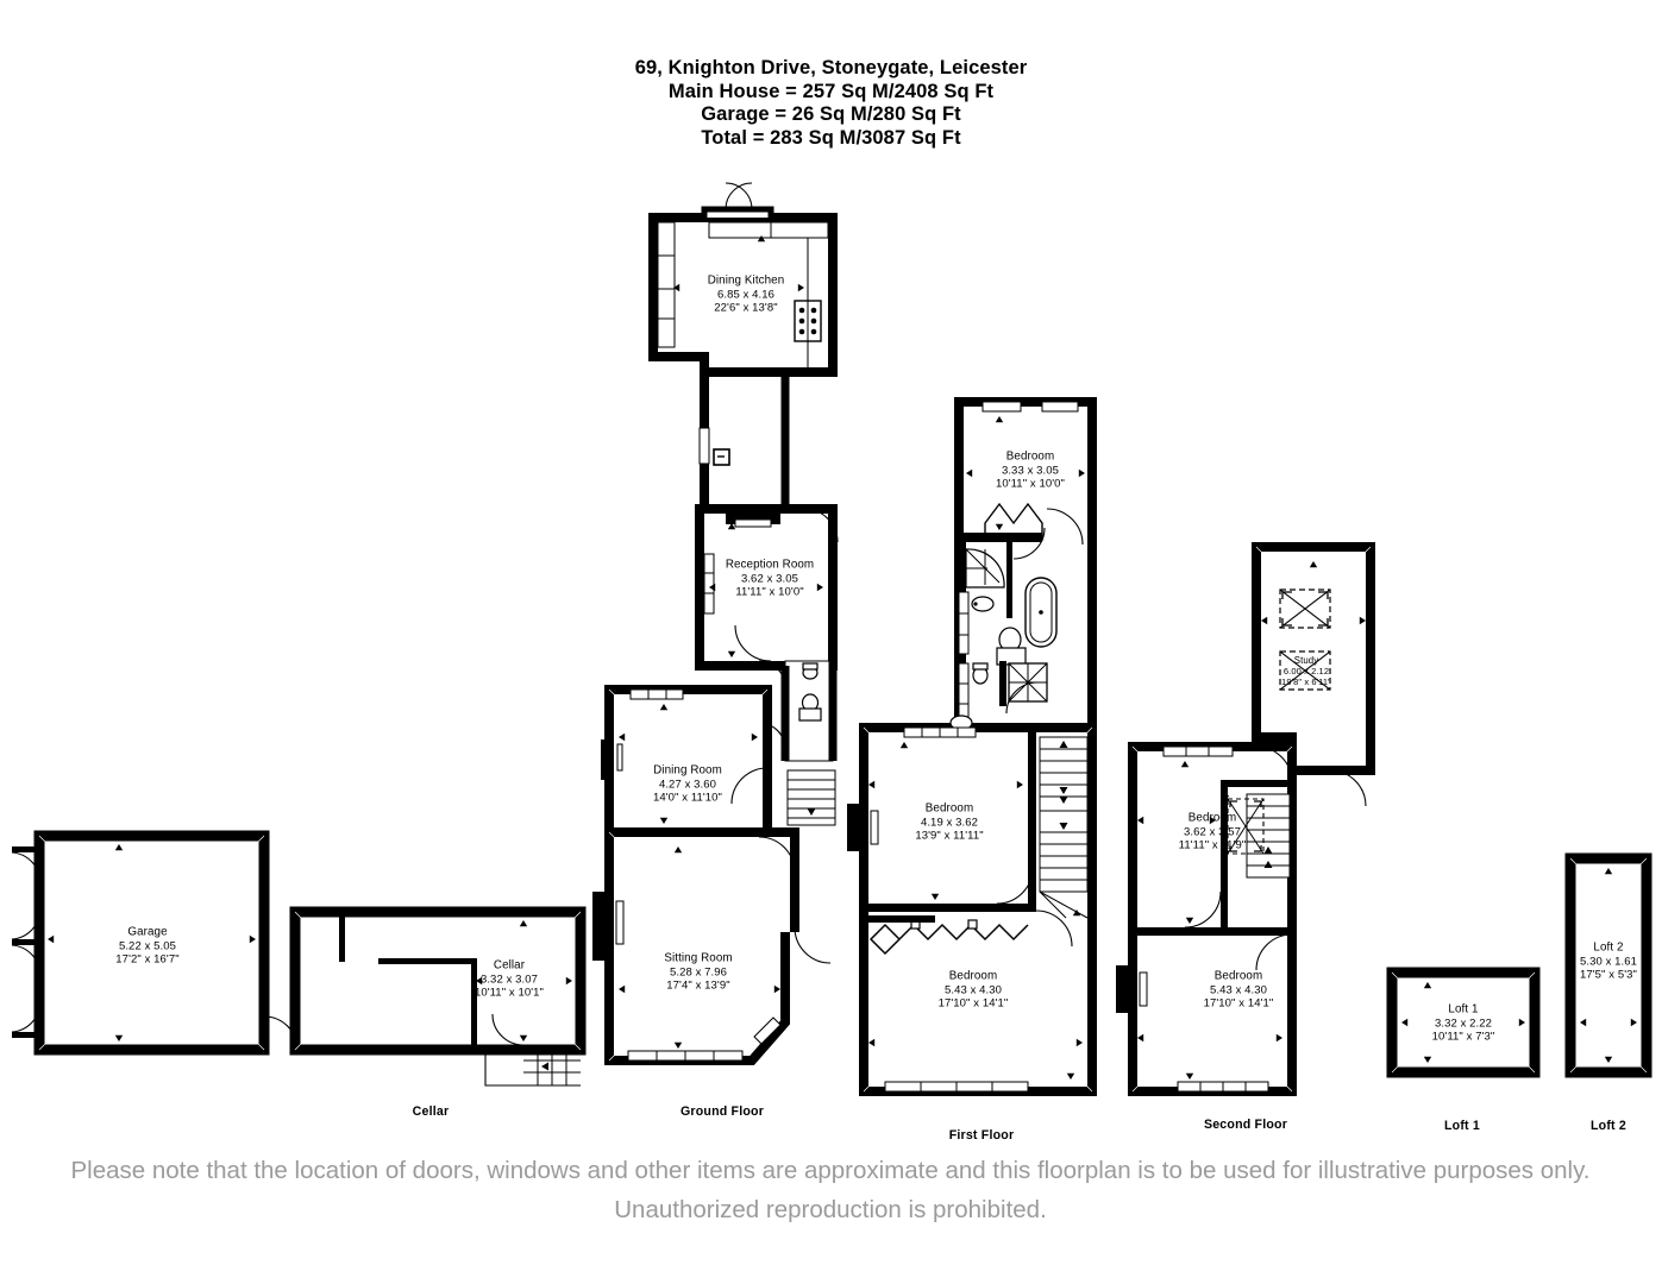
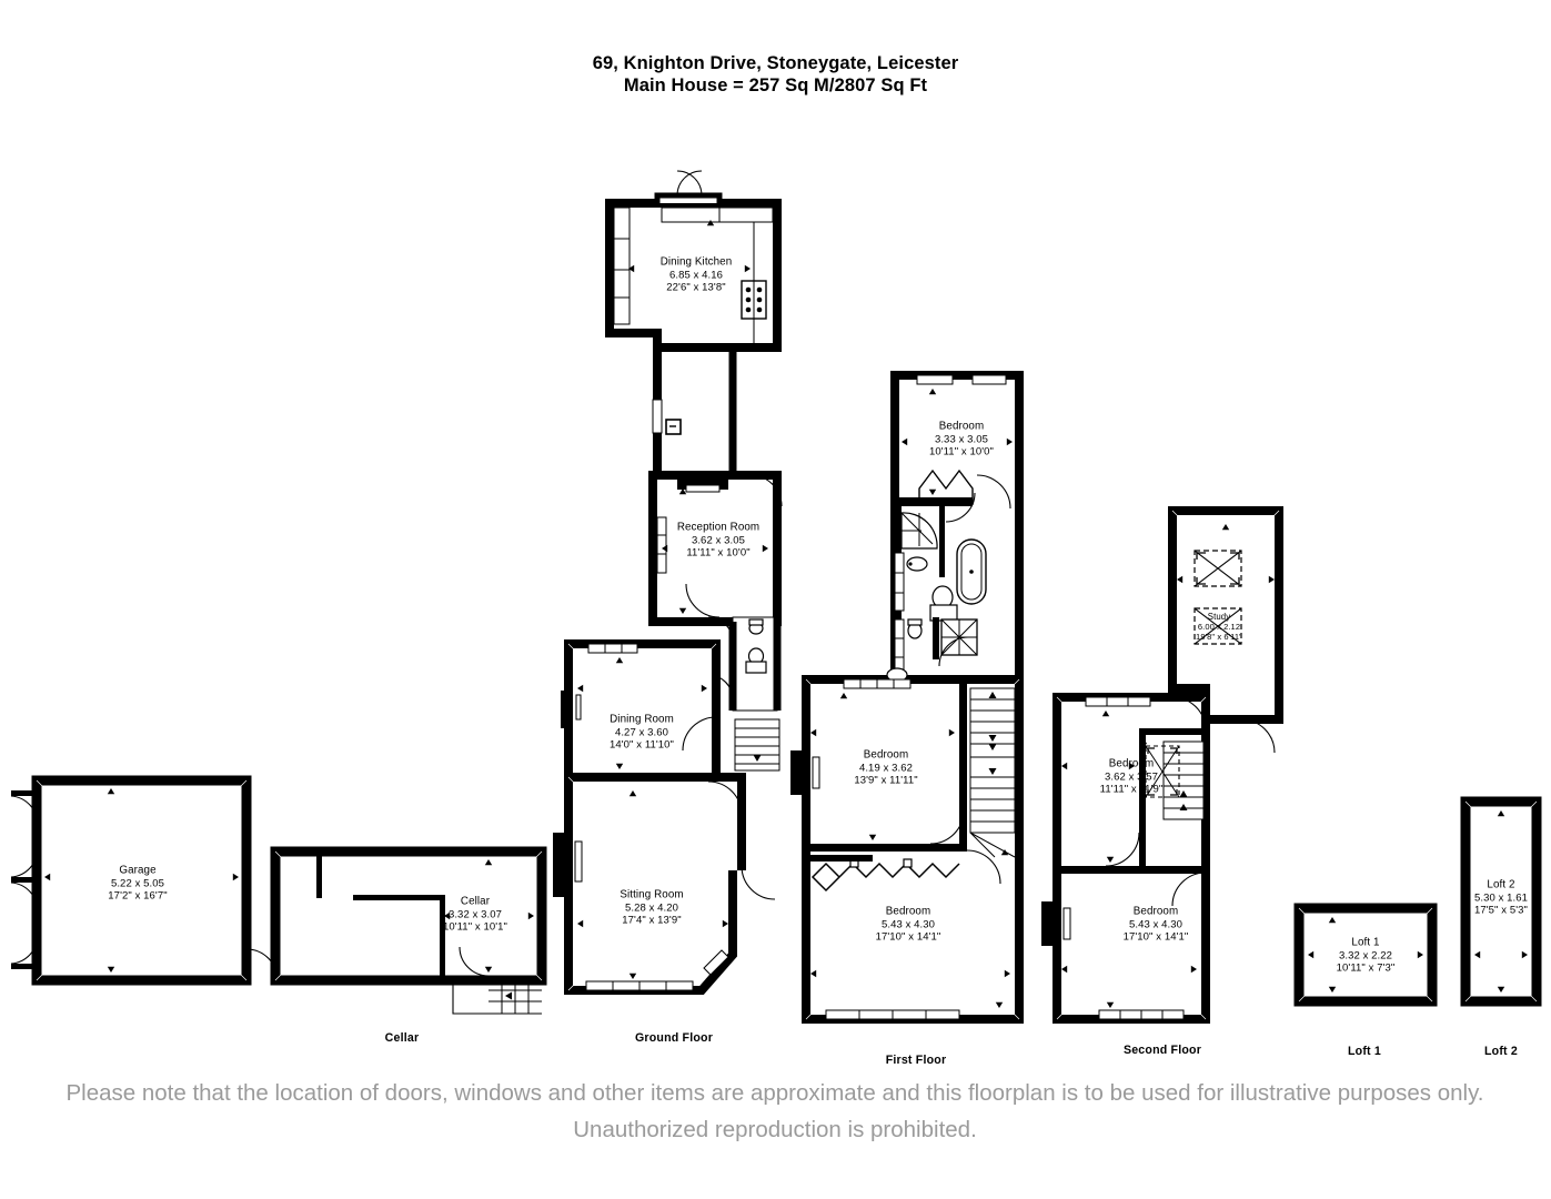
  69, Knighton Drive, Stoneygate, Leicester
- Main House = 257 Sq M/2408 Sq Ft
+ Main House = 257 Sq M/2807 Sq Ft
- Garage = 26 Sq M/280 Sq Ft
- Total = 283 Sq M/3087 Sq Ft
  Dining Kitchen
  6.85 x 4.16
  22'6" x 13'8"
  Reception Room
  3.62 x 3.05
  11'11" x 10'0"
  Dining Room
  4.27 x 3.60
  14'0" x 11'10"
  Sitting Room
- 5.28 x 7.96
+ 5.28 x 4.20
  17'4" x 13'9"
  Garage
  5.22 x 5.05
  17'2" x 16'7"
  Cellar
  3.32 x 3.07
  10'11" x 10'1"
  Bedroom
  3.33 x 3.05
  10'11" x 10'0"
  Bedroom
  4.19 x 3.62
  13'9" x 11'11"
  Bedroom
  5.43 x 4.30
  17'10" x 14'1"
  Study
  6.00 x 2.12
  19'8" x 6'11"
  Bedroom
  3.62 x 3.57
  11'11" x 11'9"
  Bedroom
  5.43 x 4.30
  17'10" x 14'1"
  Loft 1
  3.32 x 2.22
  10'11" x 7'3"
  Loft 2
  5.30 x 1.61
  17'5" x 5'3"
  Cellar
  Ground Floor
  First Floor
  Second Floor
  Loft 1
  Loft 2
  Please note that the location of doors, windows and other items are approximate and this floorplan is to be used for illustrative purposes only. Unauthorized reproduction is prohibited.
